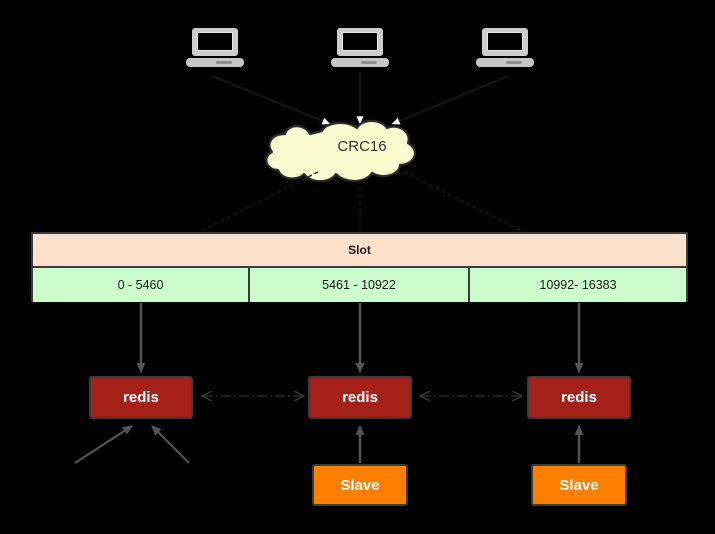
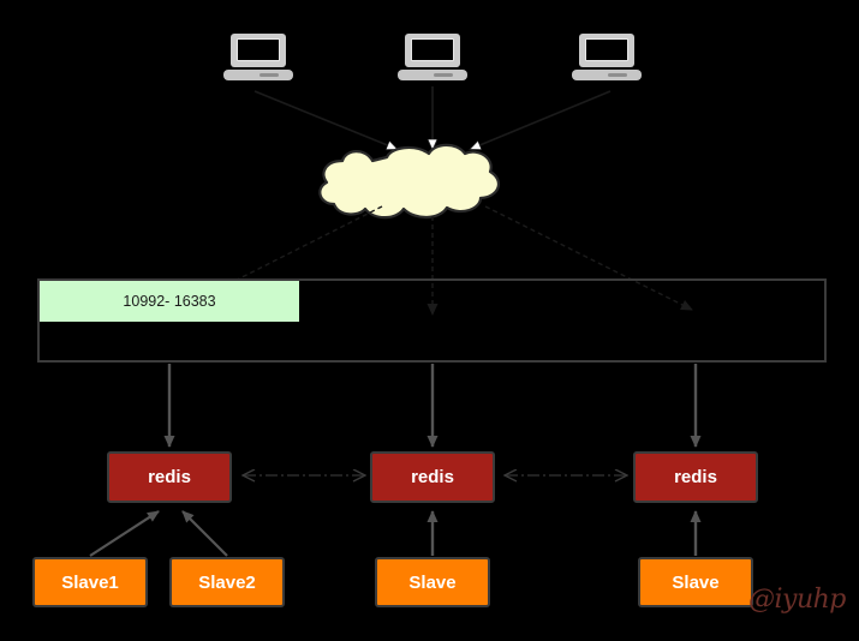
- CRC16
- Slot
- 0 - 5460
- 5461 - 10922
  10992- 16383
  redis
  redis
  redis
+ Slave1
+ Slave2
  Slave
  Slave
+ @iyuhp
